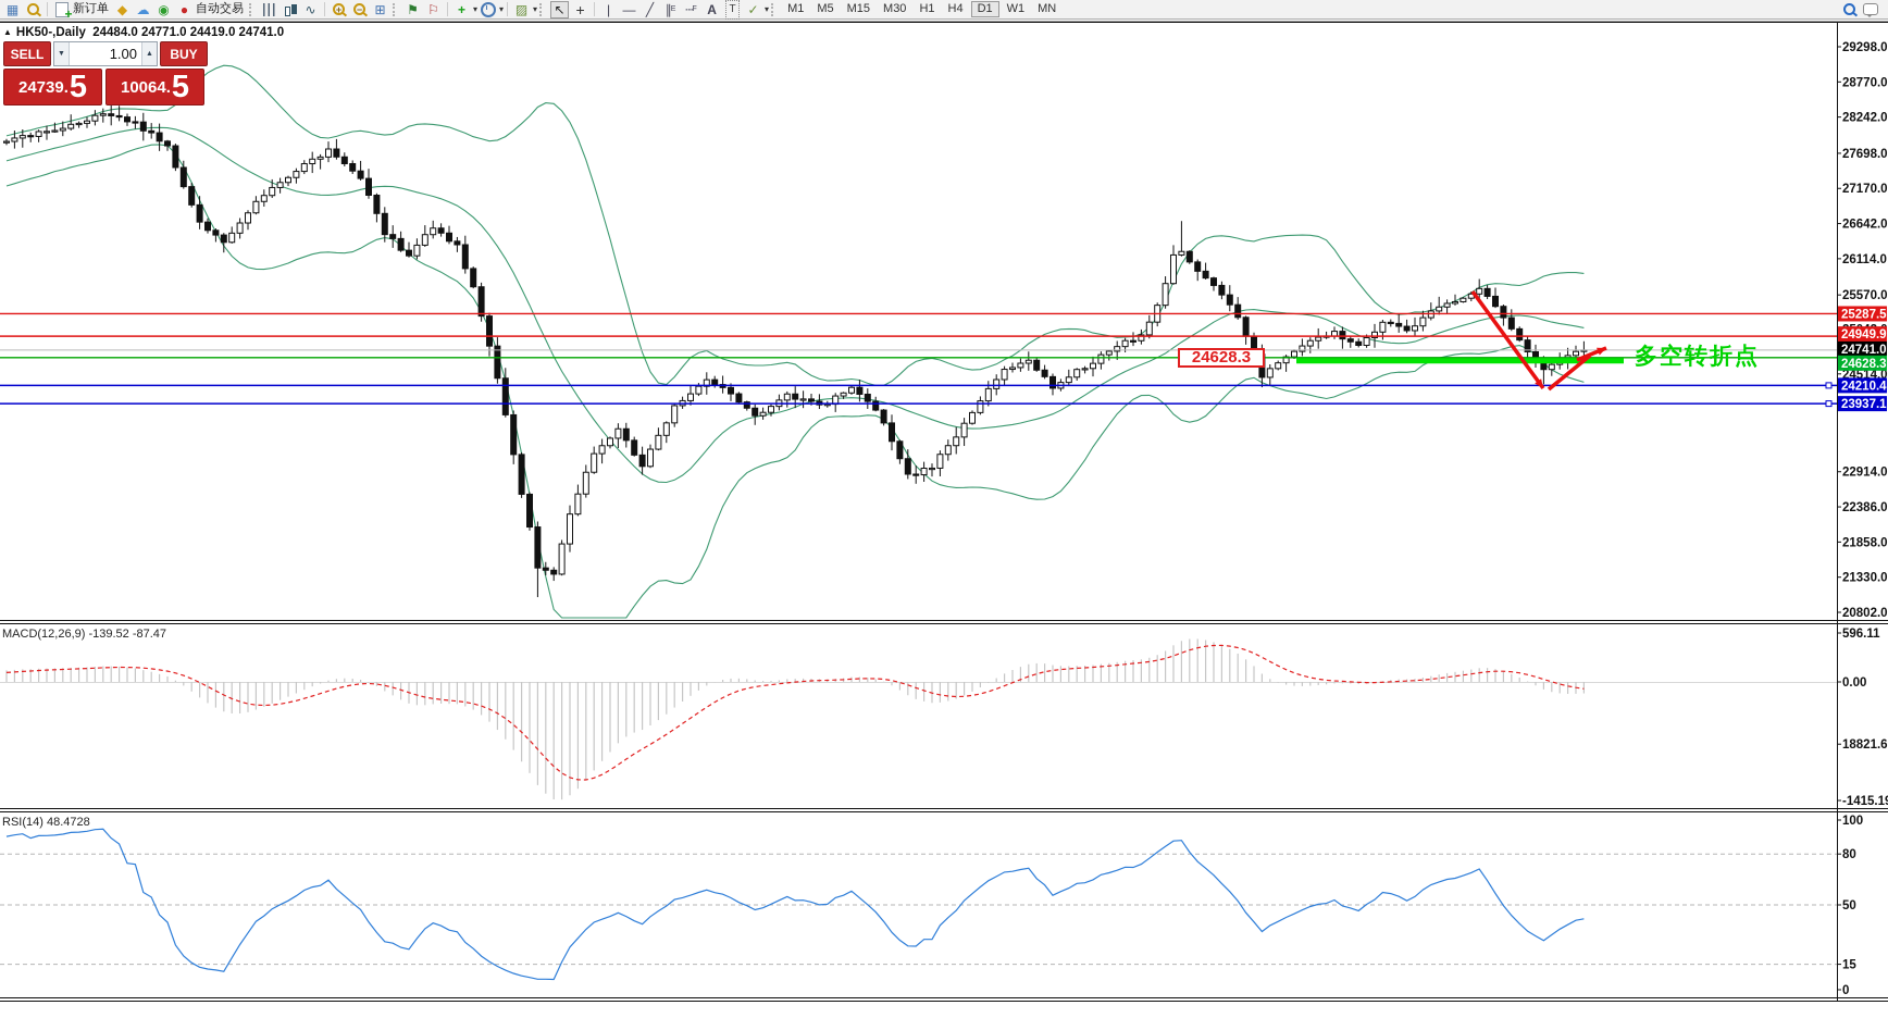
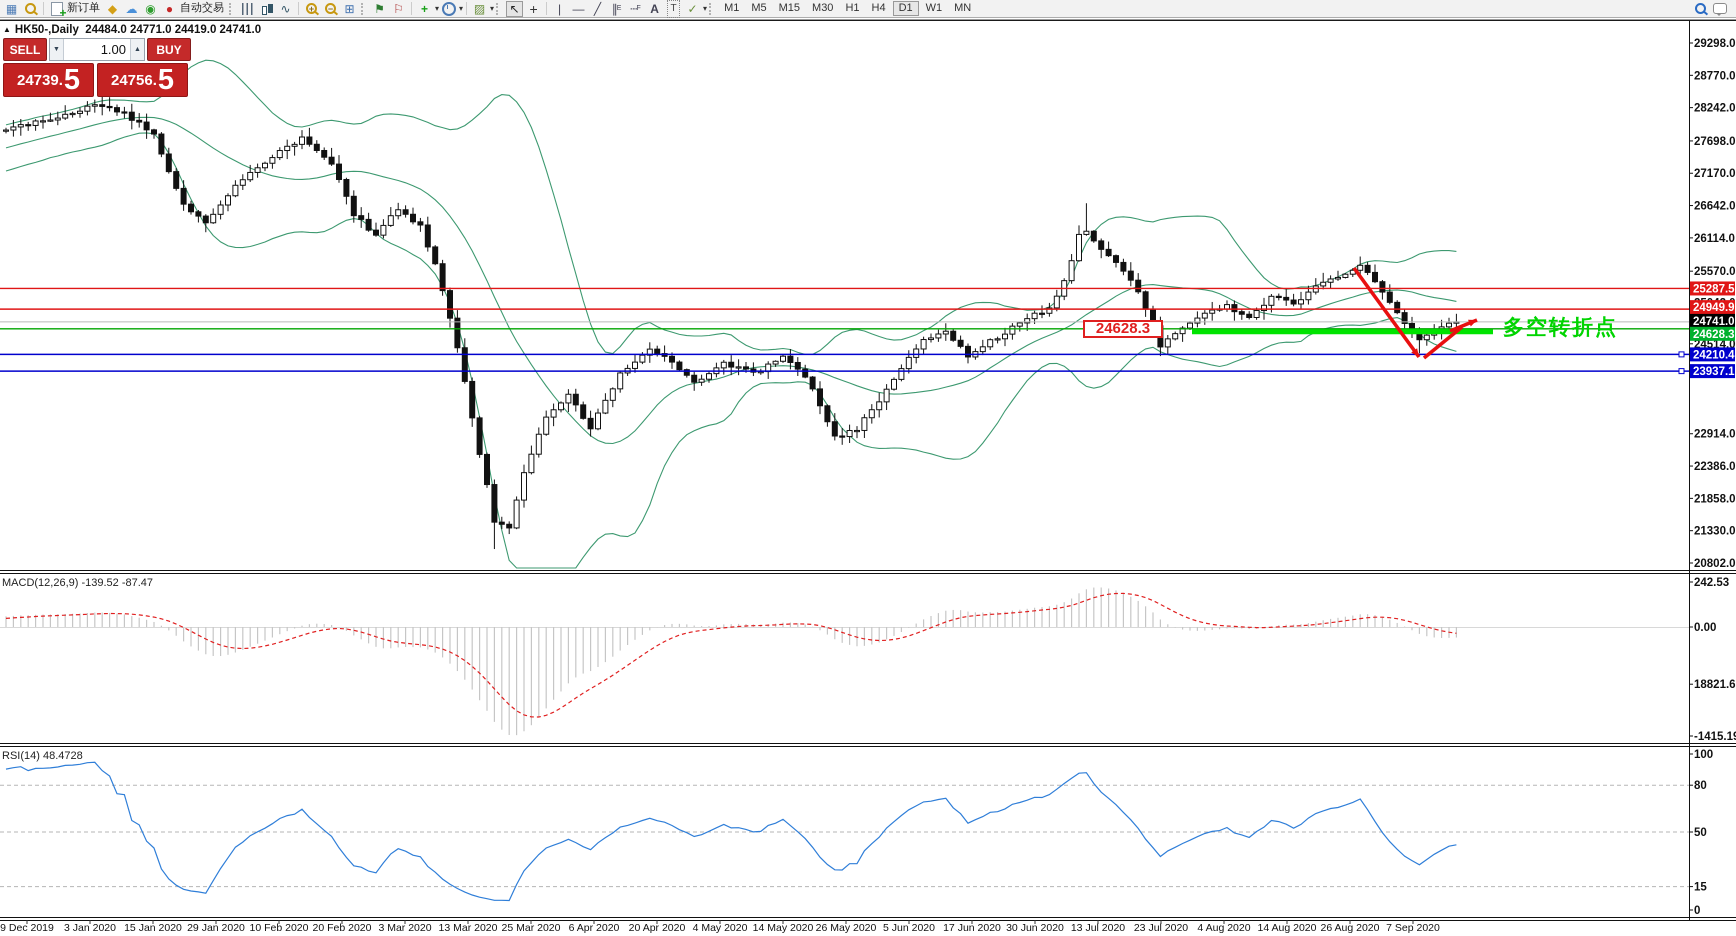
  29298.0
  28770.0
  28242.0
  27698.0
  27170.0
  26642.0
  26114.0
  25570.0
  24514.0
  18821.6
  22914.0
  22386.0
  21858.0
  21330.0
  20802.0
  25287.5
  24949.9
  24741.0
  24628.3
  24210.4
  23937.1
- 596.11
+ 242.53
  0.00
  -1415.1
  100
  80
  50
  15
  0
+ 9 Dec 2019
+ 3 Jan 2020
+ 15 Jan 2020
+ 29 Jan 2020
+ 10 Feb 2020
+ 20 Feb 2020
+ 3 Mar 2020
+ 13 Mar 2020
+ 25 Mar 2020
+ 6 Apr 2020
+ 20 Apr 2020
+ 4 May 2020
+ 14 May 2020
+ 26 May 2020
+ 5 Jun 2020
+ 17 Jun 2020
+ 30 Jun 2020
+ 13 Jul 2020
+ 23 Jul 2020
+ 4 Aug 2020
+ 14 Aug 2020
+ 26 Aug 2020
+ 7 Sep 2020
  ▦
  新订单
  ◆
  ☁
  ◉
  ●
  自动交易
  ∿
  +
  −
  ⊞
  ⚑
  ⚐
  +
  ▾
  ▾
  ▨
  ▾
  ↖
  +
  |
  —
  ╱
  ∥
  ┄
  A
  T
  ✓
  ▾
  M1
  M5
  M15
  M30
  H1
  H4
  D1
  W1
  MN
  ▲ HK50-,Daily 24484.0 24771.0 24419.0 24741.0
  SELL
  1.00
  BUY
  24739.
  5
- 10064.
+ 24756.
  5
  MACD(12,26,9) -139.52 -87.47
  RSI(14) 48.4728
  24628.3
  多空转折点
